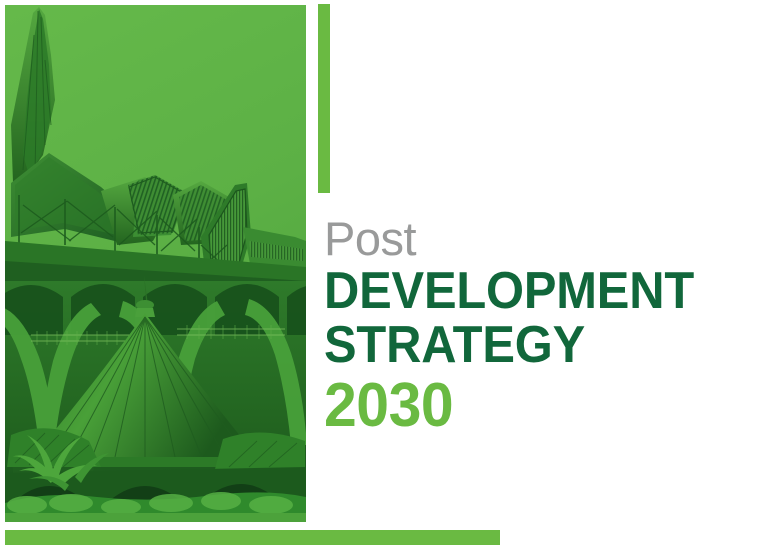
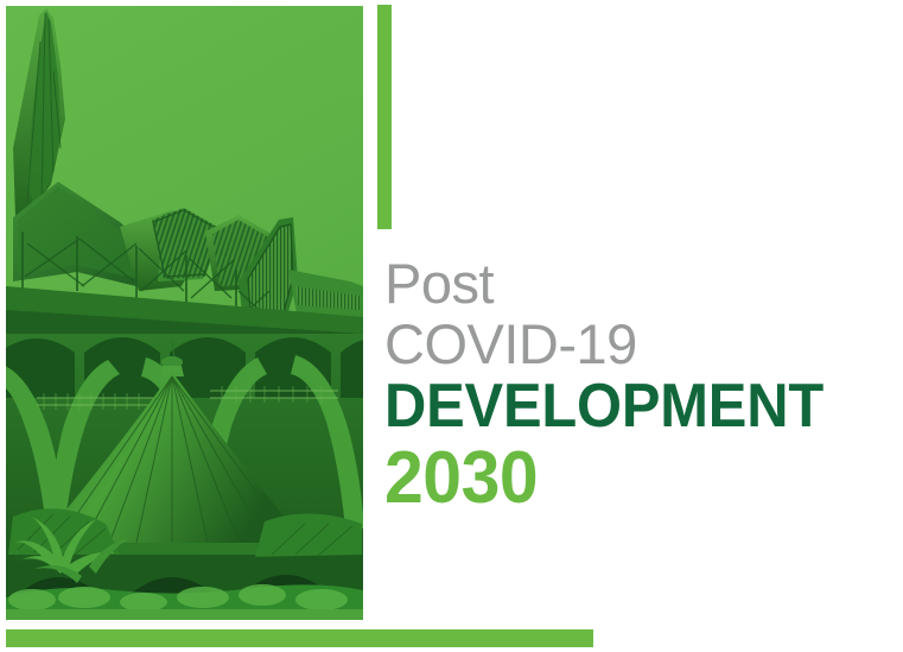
  Post
+ COVID-19
  DEVELOPMENT
- STRATEGY
  2030
